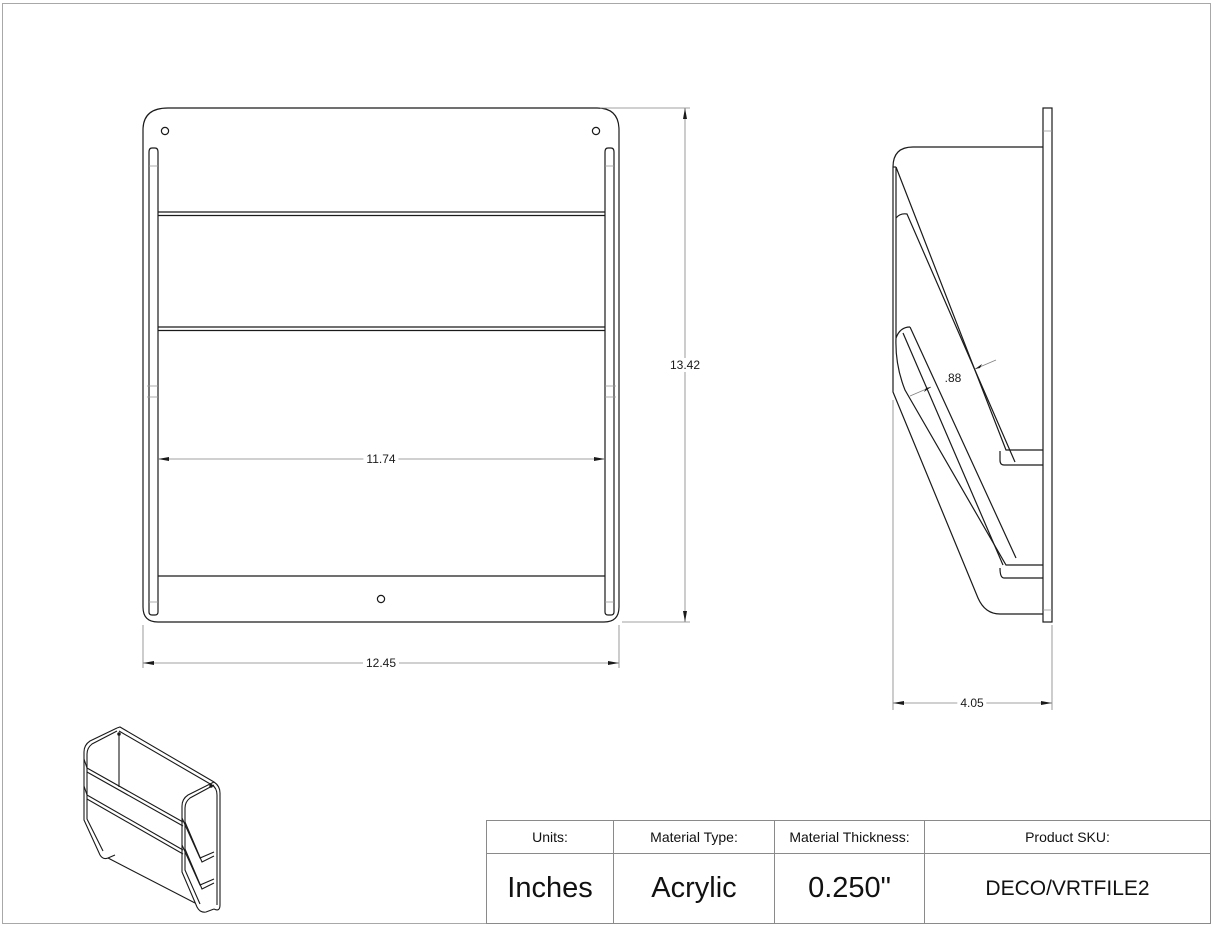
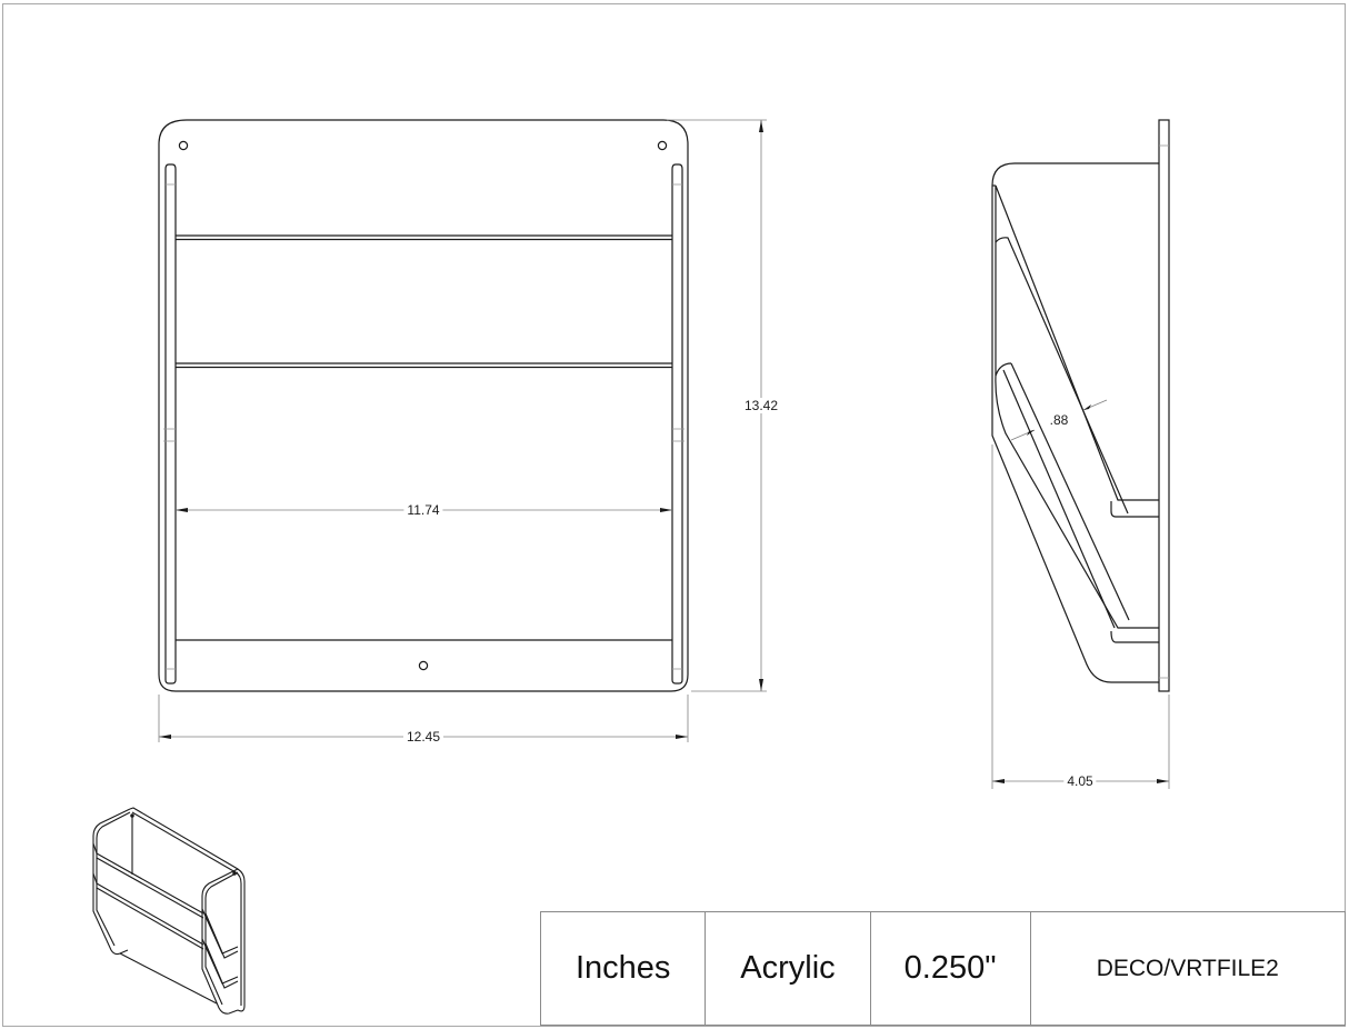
  12.45
  11.74
  13.42
  4.05
  .88
- Units:	Material Type:	Material Thickness:	Product SKU:
  Inches	Acrylic	0.250"	DECO/VRTFILE2
